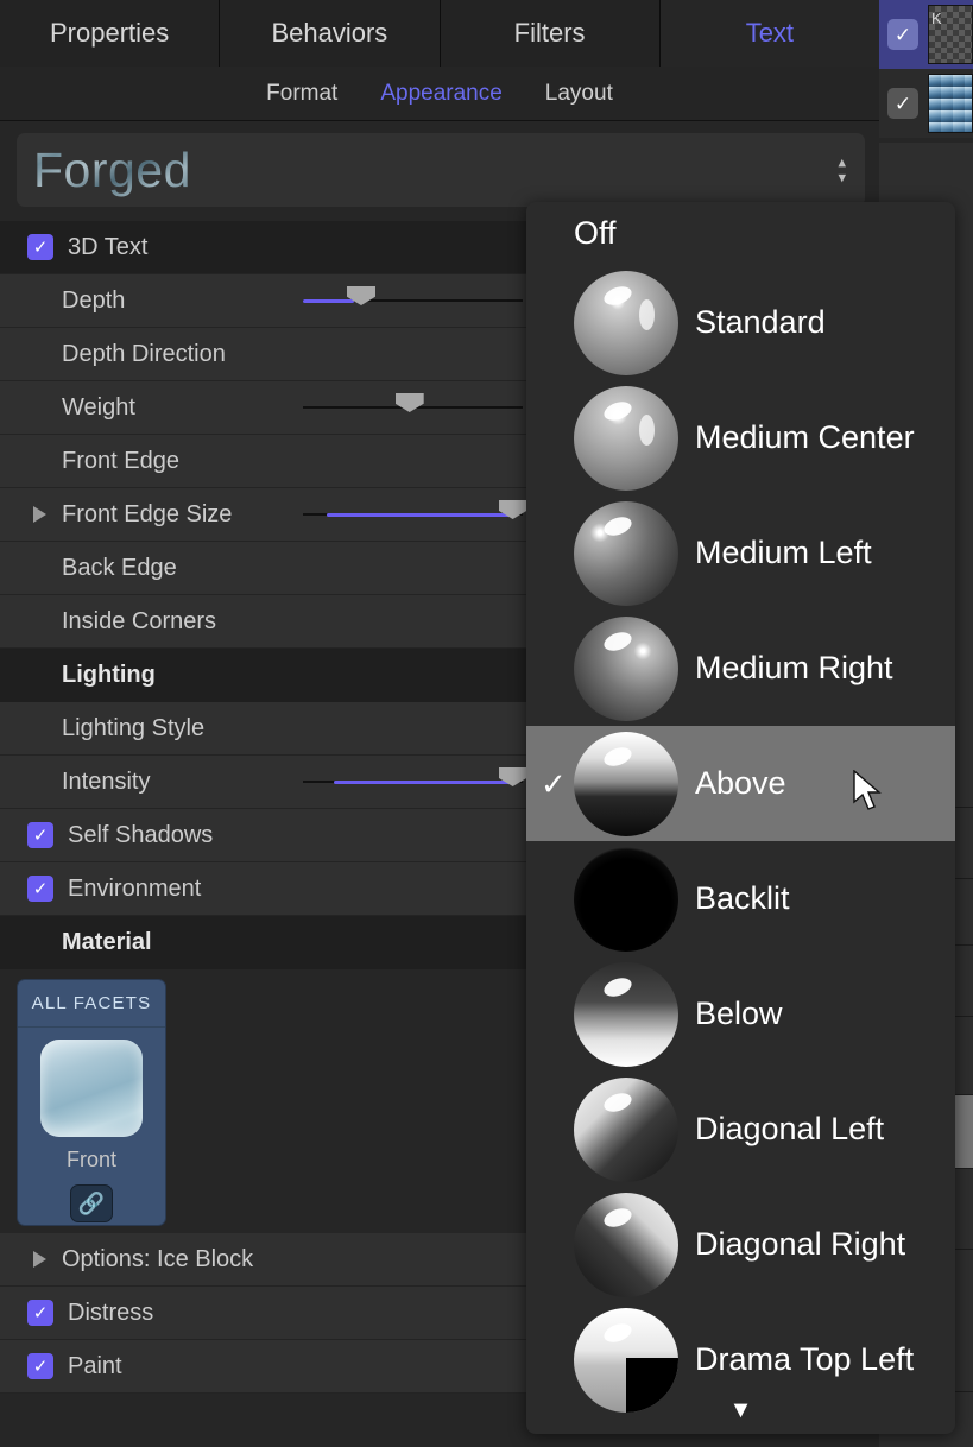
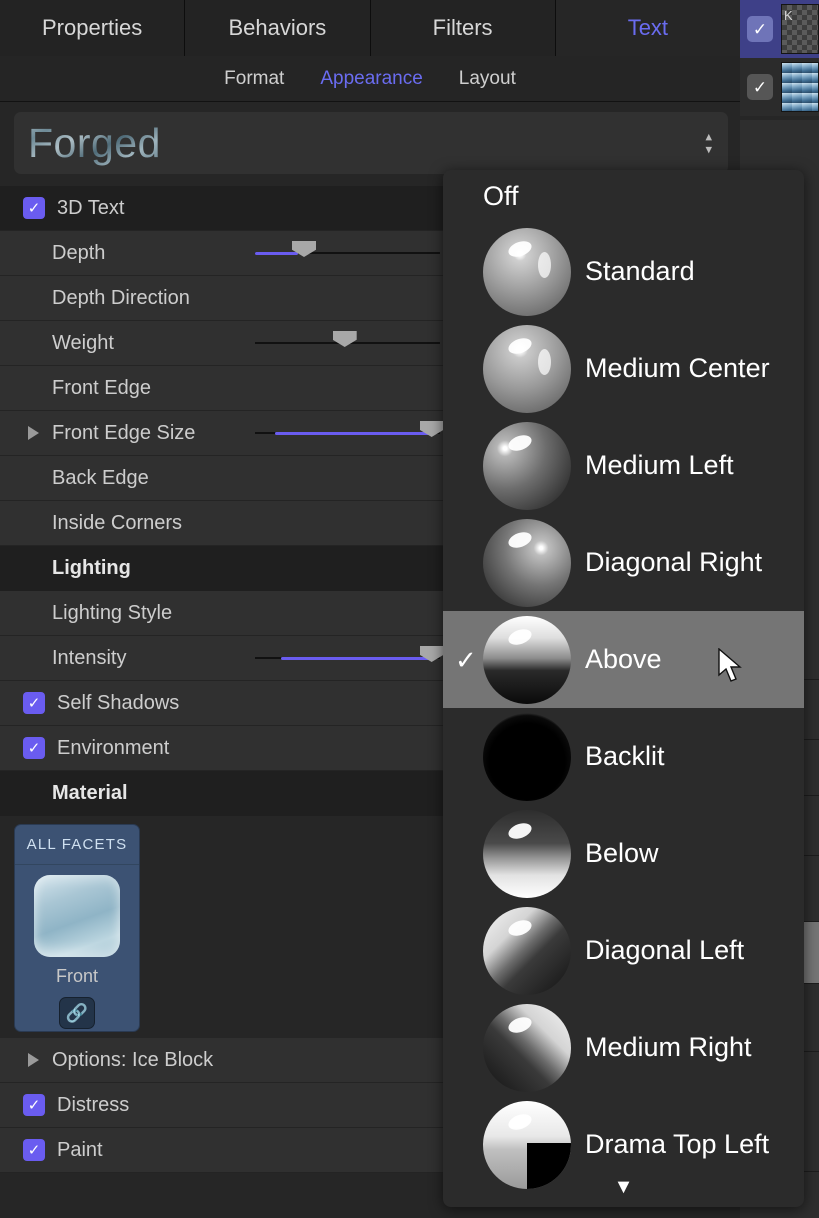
  ✓
  K
  ✓
  Properties
  Behaviors
  Filters
  Text
  Format
  Appearance
  Layout
  Forged
  ▴
  ▾
  ✓
  3D Text
  Depth
  Depth Direction
  Weight
  Front Edge
  Front Edge Size
  Back Edge
  Inside Corners
  Lighting
  Lighting Style
  Intensity
  ✓
  Self Shadows
  ✓
  Environment
  Material
  ALL FACETS
  Front
  🔗
  Options: Ice Block
  ✓
  Distress
  ✓
  Paint
  Off
  Standard
  Medium Center
  Medium Left
- Medium Right
+ Diagonal Right
  ✓
  Above
  Backlit
  Below
  Diagonal Left
- Diagonal Right
+ Medium Right
  Drama Top Left
  ▼
